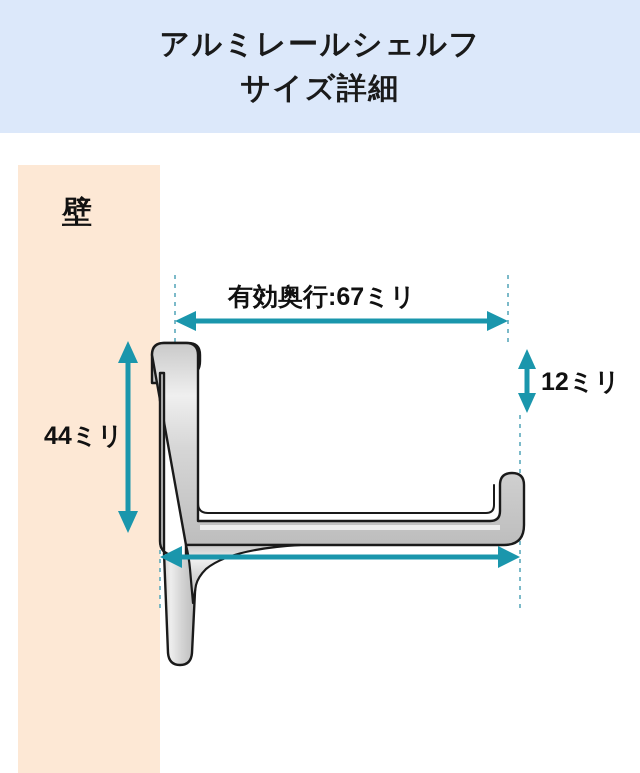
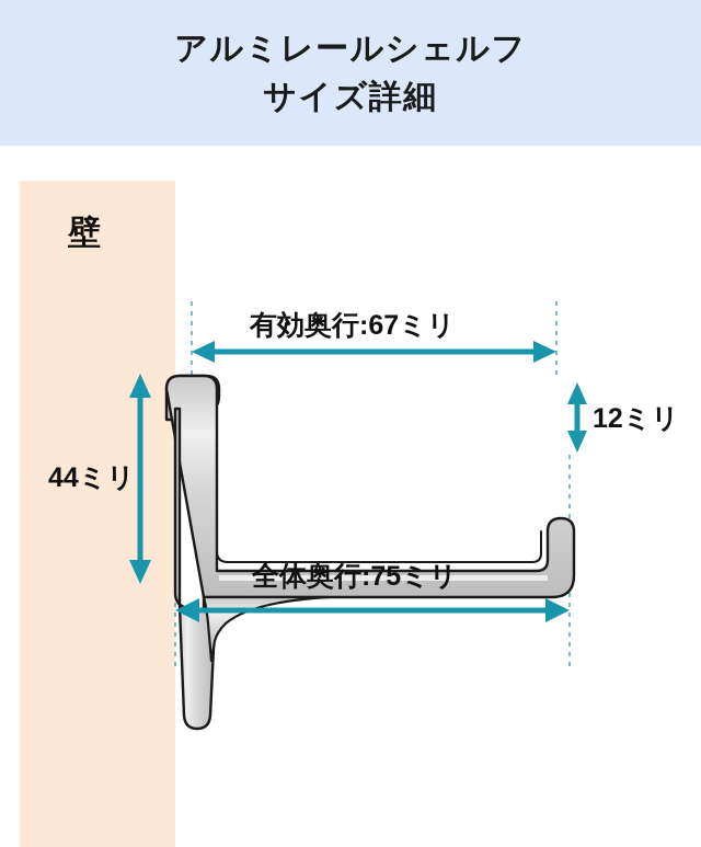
  アルミレールシェルフ
  サイズ詳細
  壁
  有効奥行:67ミリ
+ 全体奥行:75ミリ
  44ミリ
  12ミリ
